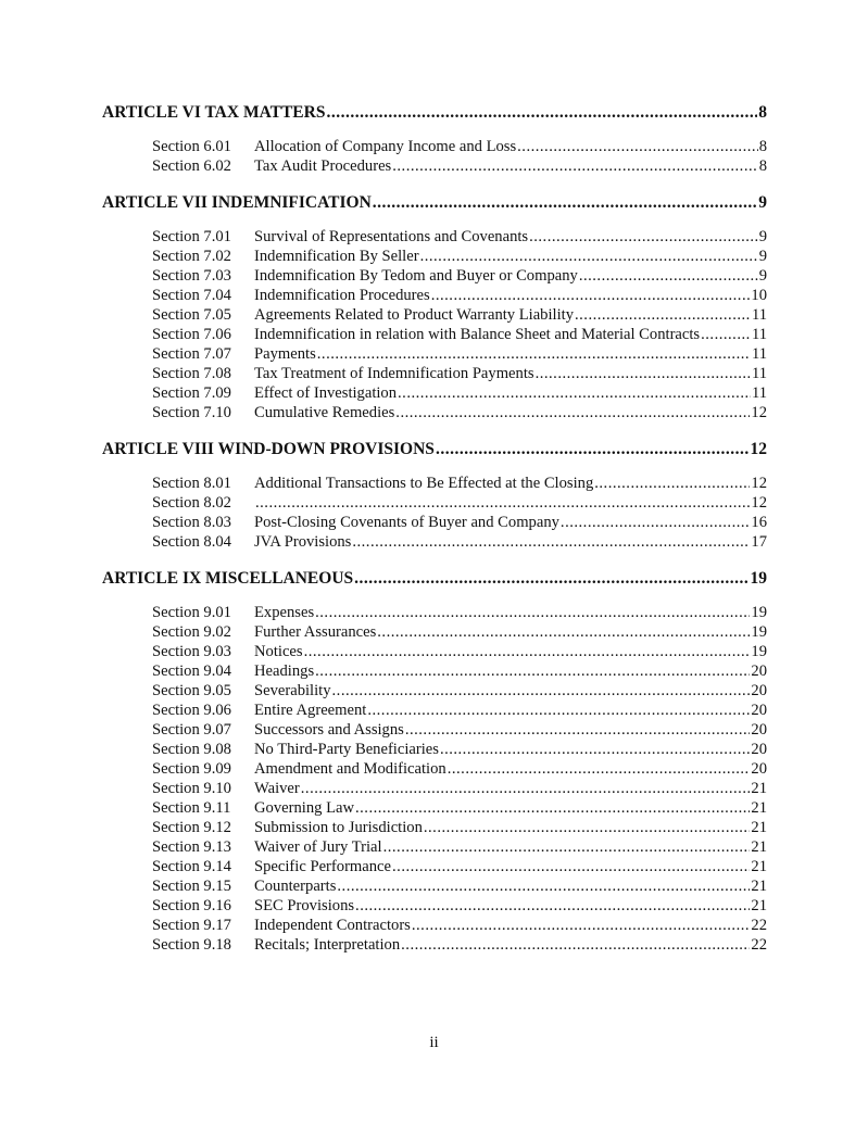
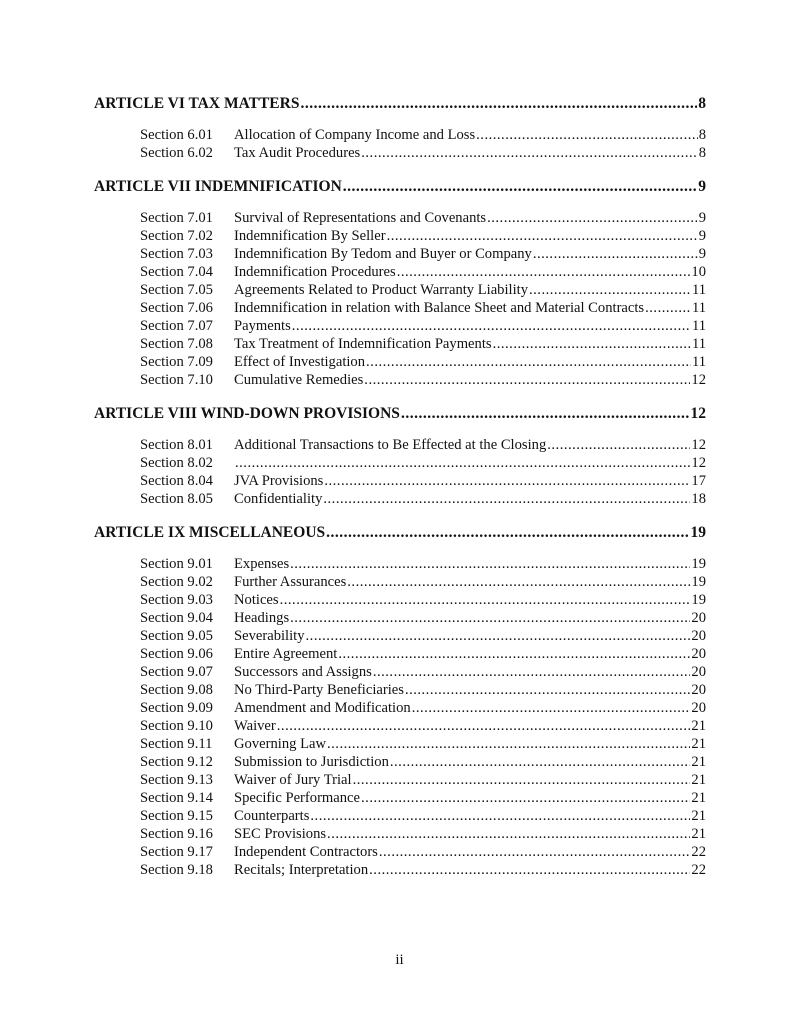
  ARTICLE VI TAX MATTERS
  8
  Section 6.01
  Allocation of Company Income and Loss
  8
  Section 6.02
  Tax Audit Procedures
  8
  ARTICLE VII INDEMNIFICATION
  9
  Section 7.01
  Survival of Representations and Covenants
  9
  Section 7.02
  Indemnification By Seller
  9
  Section 7.03
  Indemnification By Tedom and Buyer or Company
  9
  Section 7.04
  Indemnification Procedures
  10
  Section 7.05
  Agreements Related to Product Warranty Liability
  11
  Section 7.06
  Indemnification in relation with Balance Sheet and Material Contracts
  11
  Section 7.07
  Payments
  11
  Section 7.08
  Tax Treatment of Indemnification Payments
  11
  Section 7.09
  Effect of Investigation
  11
  Section 7.10
  Cumulative Remedies
  12
  ARTICLE VIII WIND-DOWN PROVISIONS
  12
  Section 8.01
  Additional Transactions to Be Effected at the Closing
  12
  Section 8.02
  12
- Section 8.03
- Post-Closing Covenants of Buyer and Company
- 16
  Section 8.04
  JVA Provisions
  17
+ Section 8.05
+ Confidentiality
+ 18
  ARTICLE IX MISCELLANEOUS
  19
  Section 9.01
  Expenses
  19
  Section 9.02
  Further Assurances
  19
  Section 9.03
  Notices
  19
  Section 9.04
  Headings
  20
  Section 9.05
  Severability
  20
  Section 9.06
  Entire Agreement
  20
  Section 9.07
  Successors and Assigns
  20
  Section 9.08
  No Third-Party Beneficiaries
  20
  Section 9.09
  Amendment and Modification
  20
  Section 9.10
  Waiver
  21
  Section 9.11
  Governing Law
  21
  Section 9.12
  Submission to Jurisdiction
  21
  Section 9.13
  Waiver of Jury Trial
  21
  Section 9.14
  Specific Performance
  21
  Section 9.15
  Counterparts
  21
  Section 9.16
  SEC Provisions
  21
  Section 9.17
  Independent Contractors
  22
  Section 9.18
  Recitals; Interpretation
  22
  ii
